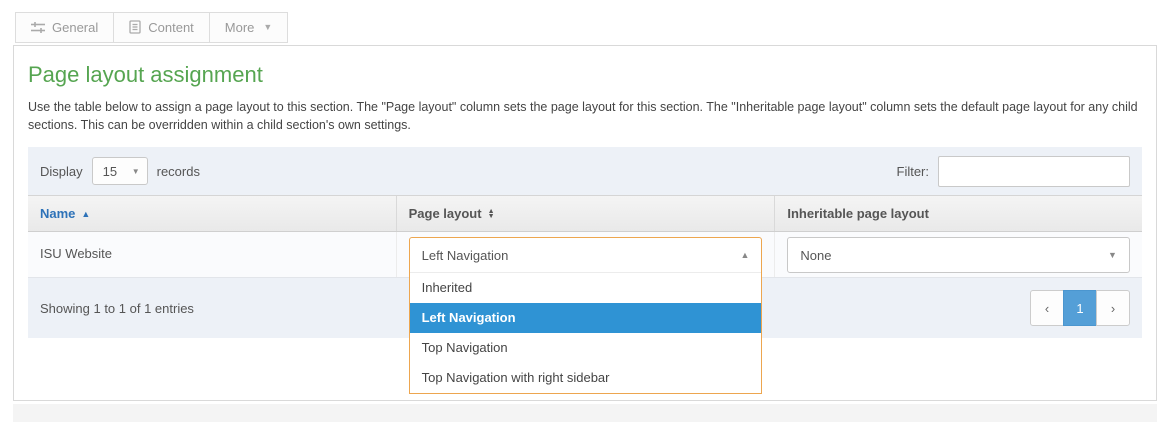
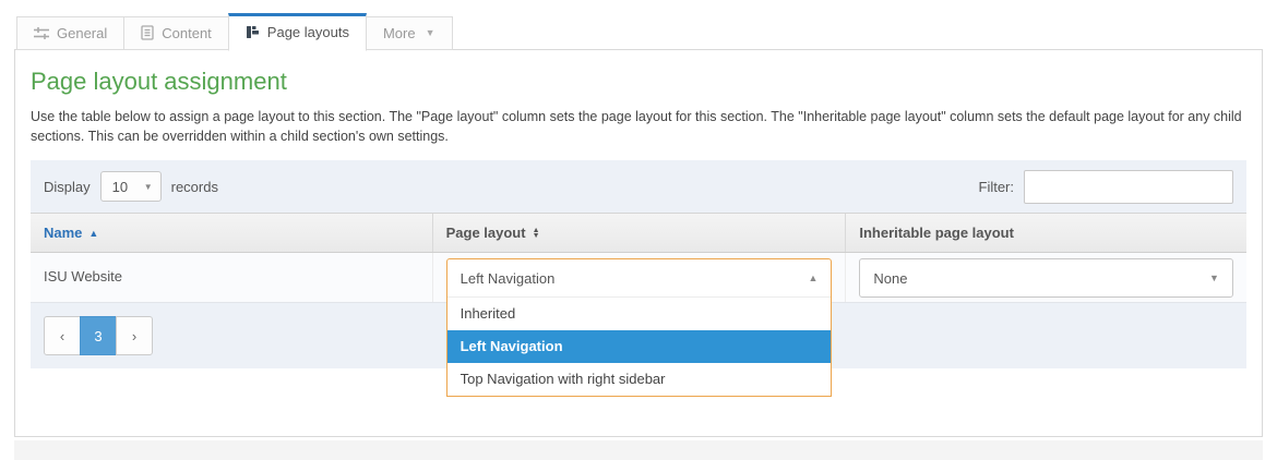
  General
  Content
+ Page layouts
  More
  ▼
  Page layout assignment
  Use the table below to assign a page layout to this section. The "Page layout" column sets the page layout for this section. The "Inheritable page layout" column sets the default page layout for any child sections. This can be overridden within a child section's own settings.
  Display
- 15
+ 10
  ▼
  records
  Filter:
  Name
  ▲
  Page layout
  Inheritable page layout
  ISU Website
  Left Navigation
  ▲
  Inherited
  Left Navigation
- Top Navigation
  Top Navigation with right sidebar
  None
  ▼
- Showing 1 to 1 of 1 entries
  ‹
- 1
+ 3
  ›
